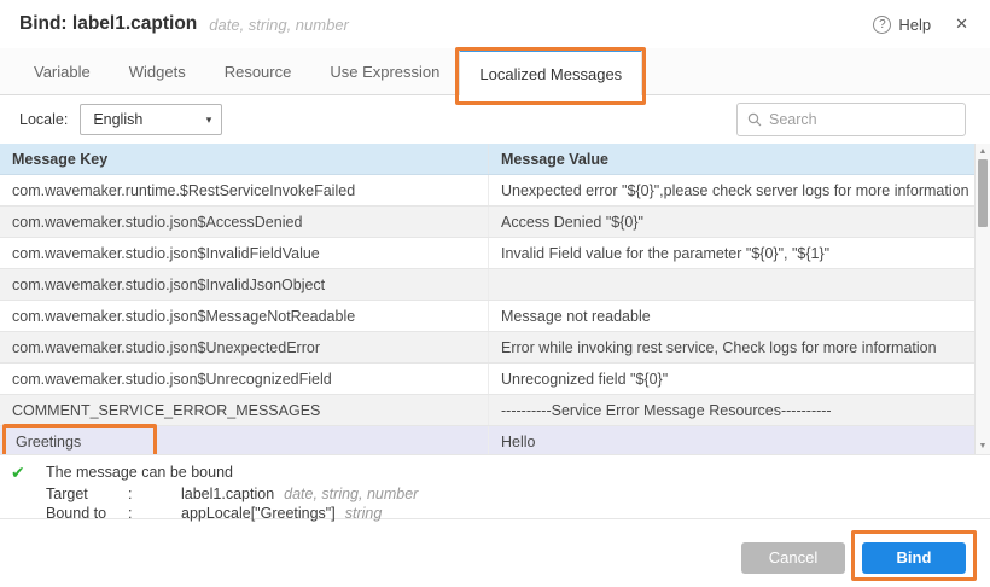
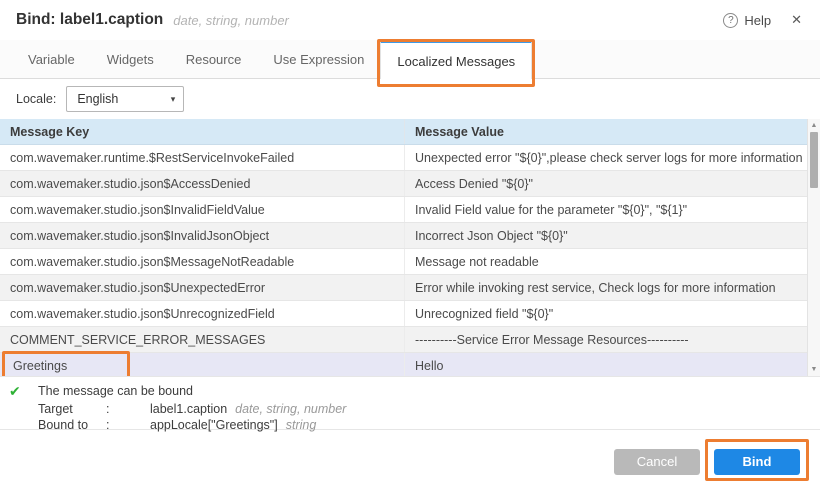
  Bind: label1.caption
  date, string, number
  ?
  Help
  ✕
  Variable
  Widgets
  Resource
  Use Expression
  Localized Messages
  Locale:
  English
  ▾
- Search
  Message Key
  Message Value
  com.wavemaker.runtime.$RestServiceInvokeFailed
  Unexpected error "${0}",please check server logs for more information
  com.wavemaker.studio.json$AccessDenied
  Access Denied "${0}"
  com.wavemaker.studio.json$InvalidFieldValue
  Invalid Field value for the parameter "${0}", "${1}"
  com.wavemaker.studio.json$InvalidJsonObject
+ Incorrect Json Object "${0}"
  com.wavemaker.studio.json$MessageNotReadable
  Message not readable
  com.wavemaker.studio.json$UnexpectedError
  Error while invoking rest service, Check logs for more information
  com.wavemaker.studio.json$UnrecognizedField
  Unrecognized field "${0}"
  COMMENT_SERVICE_ERROR_MESSAGES
  ----------Service Error Message Resources----------
  Greetings
  Hello
  ✔
  The message can be bound
  Target
  :
  label1.caption date, string, number
  Bound to
  :
  appLocale["Greetings"] string
  Cancel
  Bind
